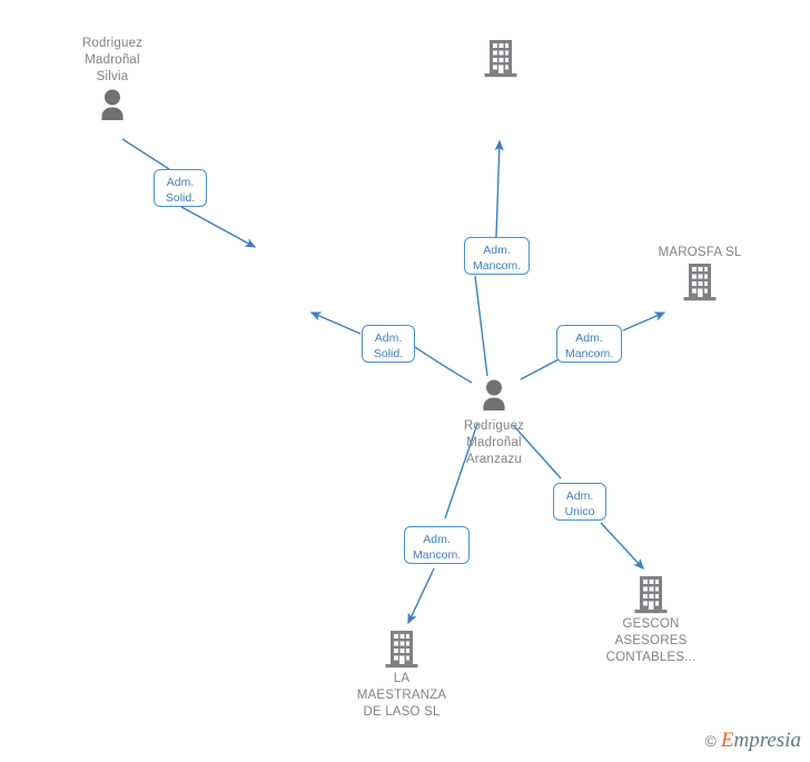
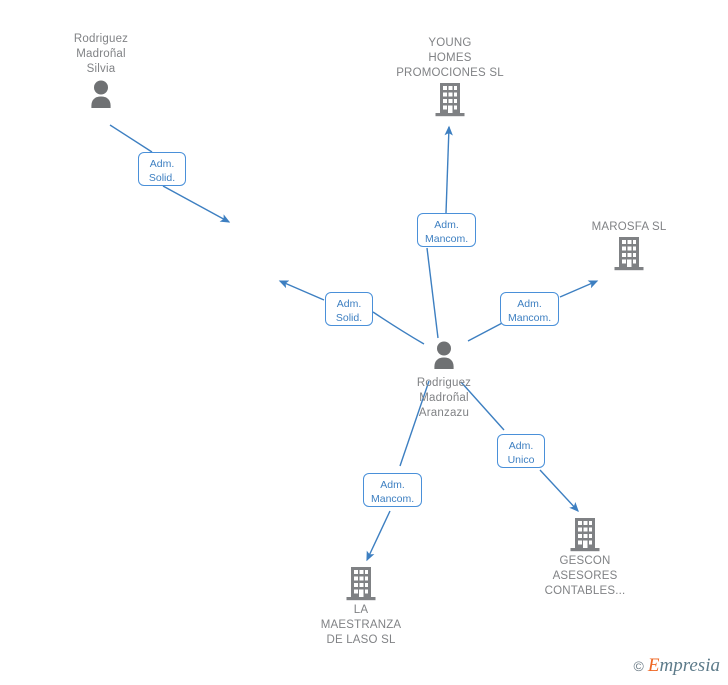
  Rodriguez
  Madroñal
  Silvia
+ YOUNG
+ HOMES
+ PROMOCIONES SL
  MAROSFA SL
  Rodriguez
  Madroñal
  Aranzazu
  GESCON
  ASESORES
  CONTABLES...
  LA
  MAESTRANZA
  DE LASO SL
  Adm.
  Solid.
  Adm.
  Solid.
  Adm.
  Mancom.
  Adm.
  Mancom.
  Adm.
  Mancom.
  Adm.
  Unico
  ©
  Empresia
